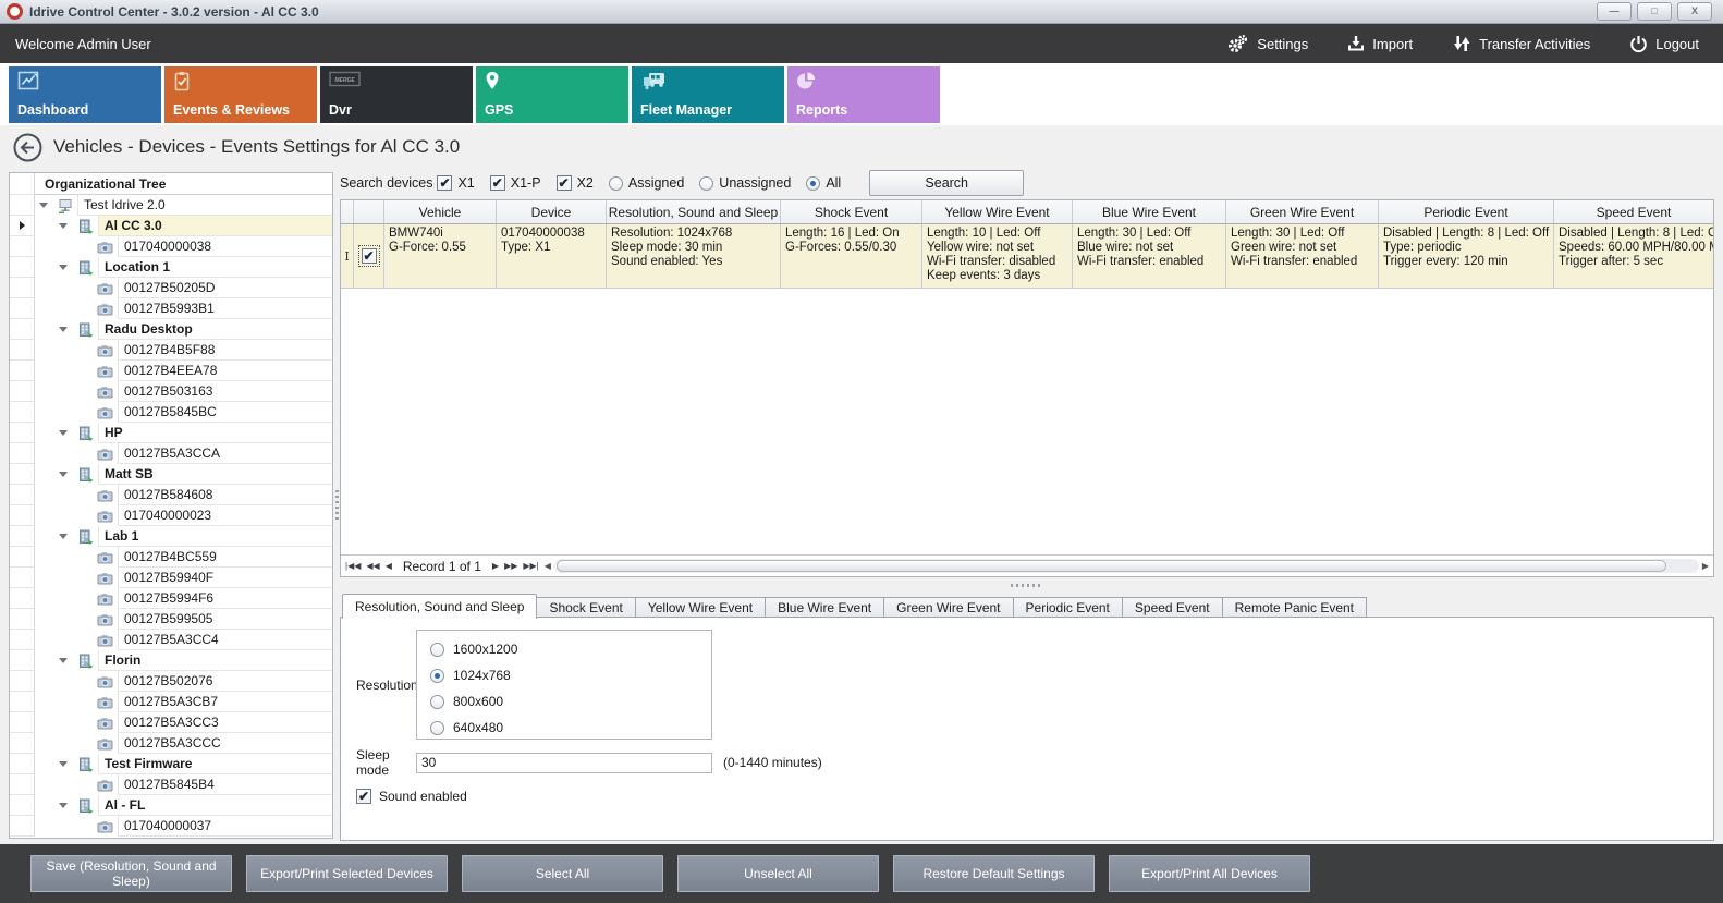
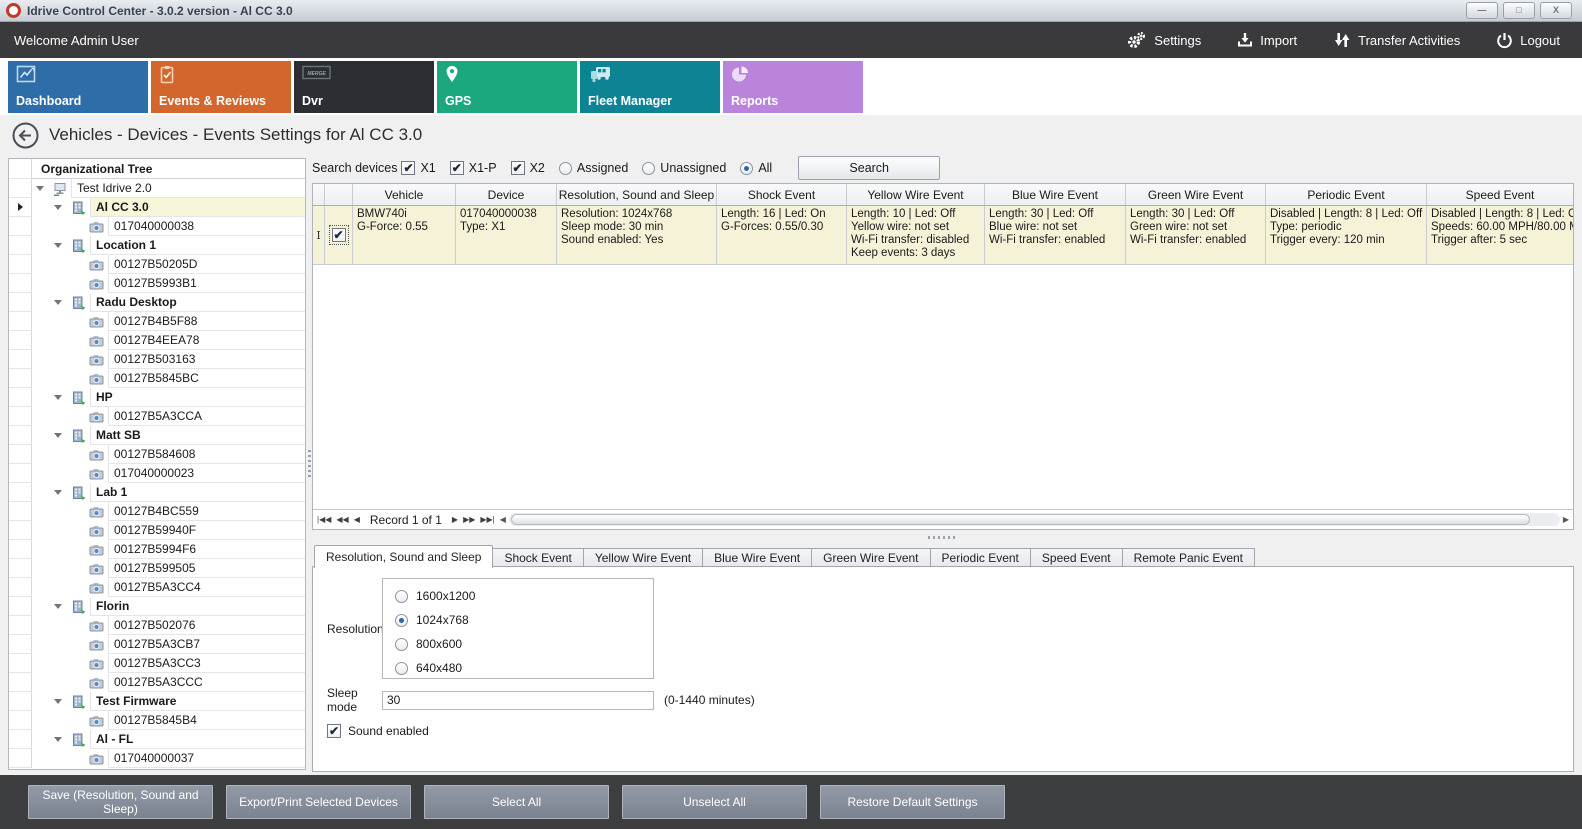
  Idrive Control Center - 3.0.2 version - Al CC 3.0
  —
  □
  X
  Welcome Admin User
  Settings
  Import
  Transfer Activities
  Logout
  Dashboard
  Events & Reviews
  Dvr
  GPS
  Fleet Manager
  Reports
  Vehicles - Devices - Events Settings for Al CC 3.0
  Organizational Tree
  Test Idrive 2.0
  Al CC 3.0
  017040000038
  Location 1
  00127B50205D
  00127B5993B1
  Radu Desktop
  00127B4B5F88
  00127B4EEA78
  00127B503163
  00127B5845BC
  HP
  00127B5A3CCA
  Matt SB
  00127B584608
  017040000023
  Lab 1
  00127B4BC559
  00127B59940F
  00127B5994F6
  00127B599505
  00127B5A3CC4
  Florin
  00127B502076
  00127B5A3CB7
  00127B5A3CC3
  00127B5A3CCC
  Test Firmware
  00127B5845B4
  Al - FL
  017040000037
  Search devices
  ✔
  X1
  ✔
  X1-P
  ✔
  X2
  Assigned
  Unassigned
  All
  Search
  Vehicle
  Device
  Resolution, Sound and Sleep
  Shock Event
  Yellow Wire Event
  Blue Wire Event
  Green Wire Event
  Periodic Event
  Speed Event
  I
  ✔
  BMW740i
  G-Force: 0.55
  017040000038
  Type: X1
  Resolution: 1024x768
  Sleep mode: 30 min
  Sound enabled: Yes
  Length: 16 | Led: On
  G-Forces: 0.55/0.30
  Length: 10 | Led: Off
  Yellow wire: not set
  Wi-Fi transfer: disabled
  Keep events: 3 days
  Length: 30 | Led: Off
  Blue wire: not set
  Wi-Fi transfer: enabled
  Length: 30 | Led: Off
  Green wire: not set
  Wi-Fi transfer: enabled
  Disabled | Length: 8 | Led: Off
  Type: periodic
  Trigger every: 120 min
  Disabled | Length: 8 | Led: O
  Speeds: 60.00 MPH/80.00
  Trigger after: 5 sec
  |◀◀
  ◀◀
  ◀
  Record 1 of 1
  ▶
  ▶▶
  ▶▶|
  ◀
  ▶
  Resolution, Sound and Sleep
  Shock Event
  Yellow Wire Event
  Blue Wire Event
  Green Wire Event
  Periodic Event
  Speed Event
  Remote Panic Event
  Resolution
  1600x1200
  1024x768
  800x600
  640x480
  Sleep mode
  30
  (0-1440 minutes)
  ✔
  Sound enabled
  Save (Resolution, Sound and Sleep)
  Export/Print Selected Devices
  Select All
  Unselect All
  Restore Default Settings
- Export/Print All Devices
